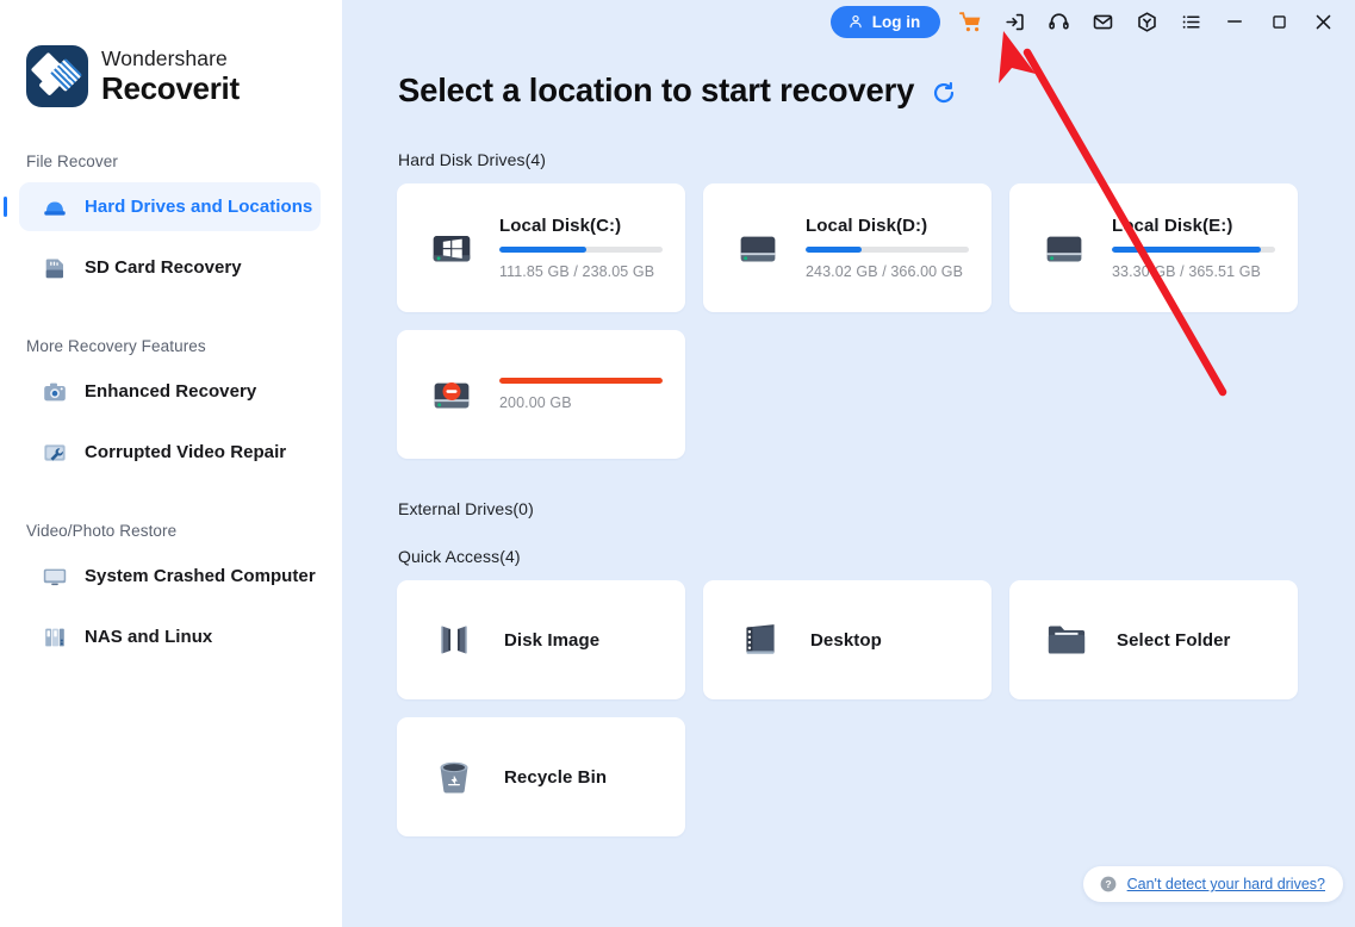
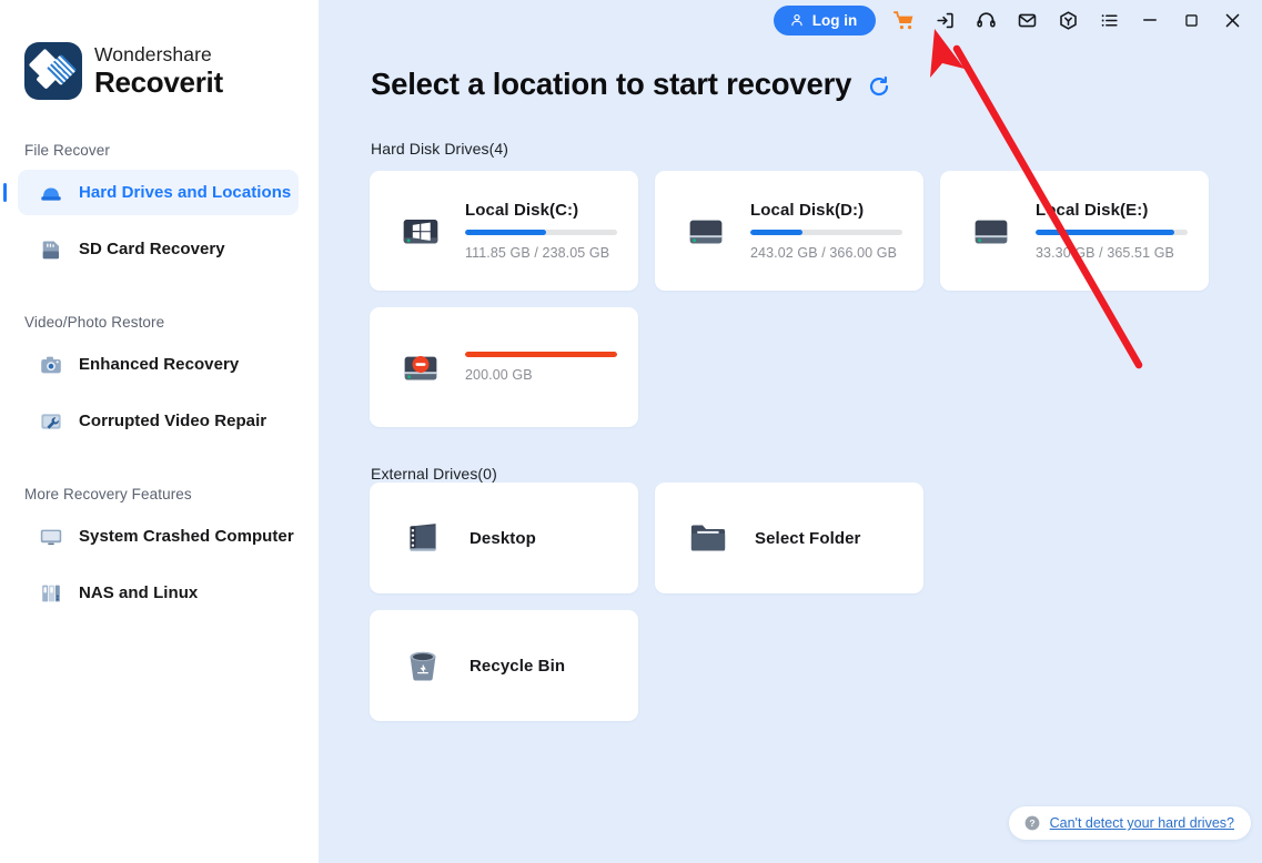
  Wondershare
  Recoverit
  File Recover
  Hard Drives and Locations
  SD Card Recovery
- More Recovery Features
+ Video/Photo Restore
  Enhanced Recovery
  Corrupted Video Repair
- Video/Photo Restore
+ More Recovery Features
  System Crashed Computer
  NAS and Linux
  Log in
  Select a location to start recovery
  Hard Disk Drives(4)
  Local Disk(C:)
  111.85 GB / 238.05 GB
  Local Disk(D:)
  243.02 GB / 366.00 GB
  Lcal Disk(E:)
  33.30 GB / 365.51 GB
  200.00 GB
  External Drives(0)
- Quick Access(4)
- Disk Image
  Desktop
  Select Folder
  Recycle Bin
  ?
  Can't detect your hard drives?
